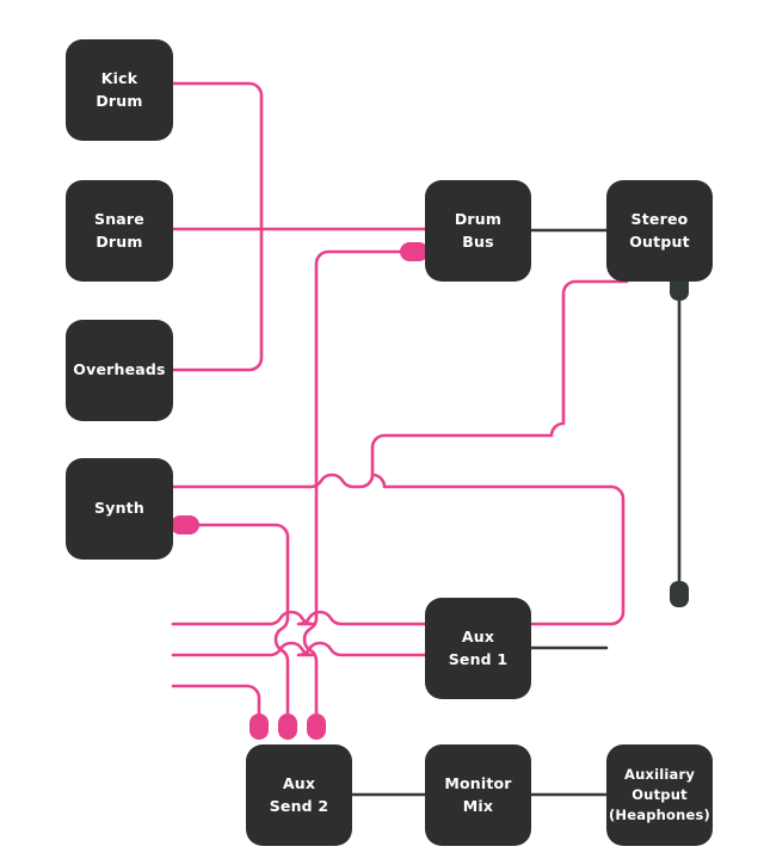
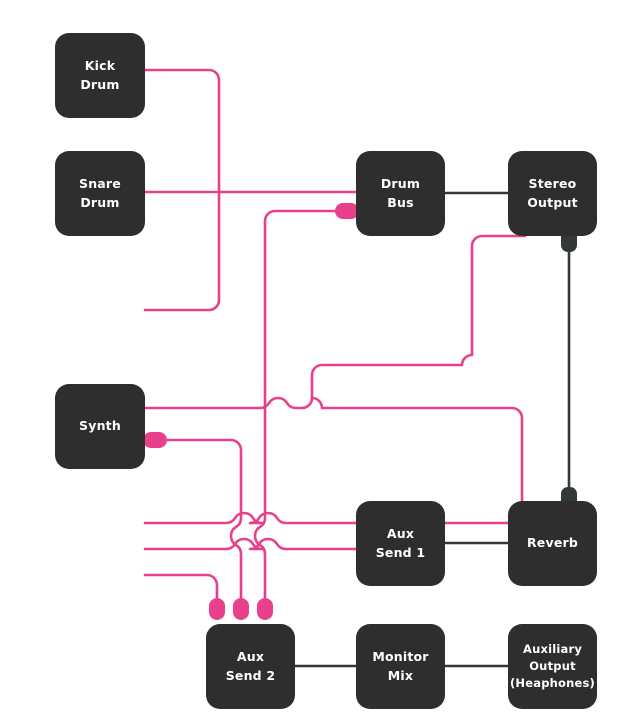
  Kick
  Drum
  Snare
  Drum
- Overheads
  Synth
  Drum
  Bus
  Stereo
  Output
  Aux
  Send 1
+ Reverb
  Aux
  Send 2
  Monitor
  Mix
  Auxiliary
  Output
  (Heaphones)
